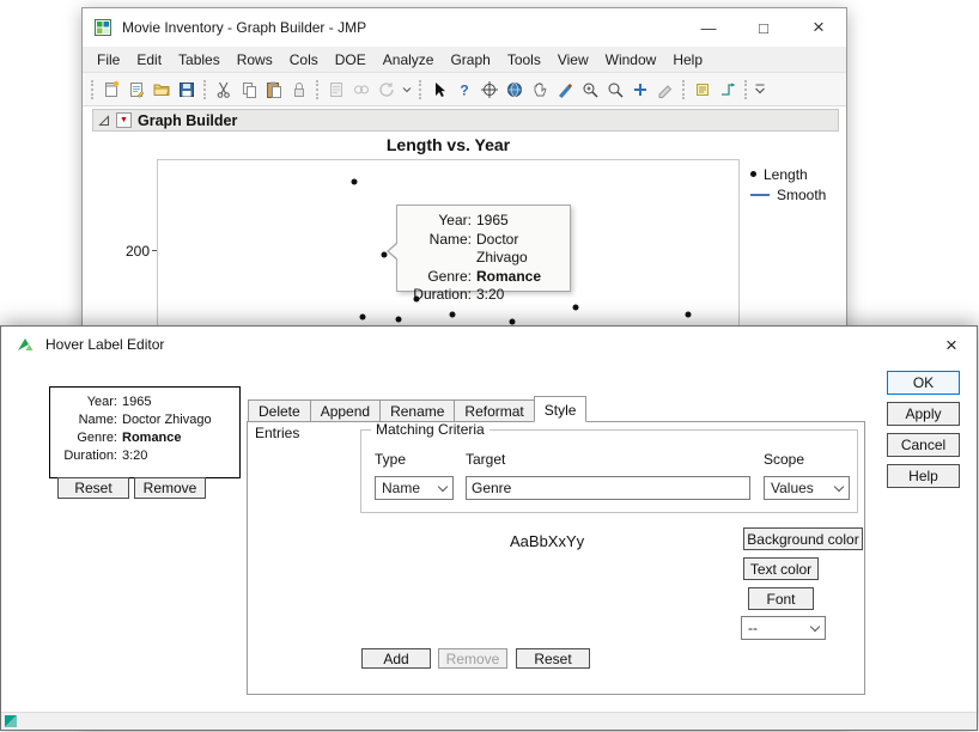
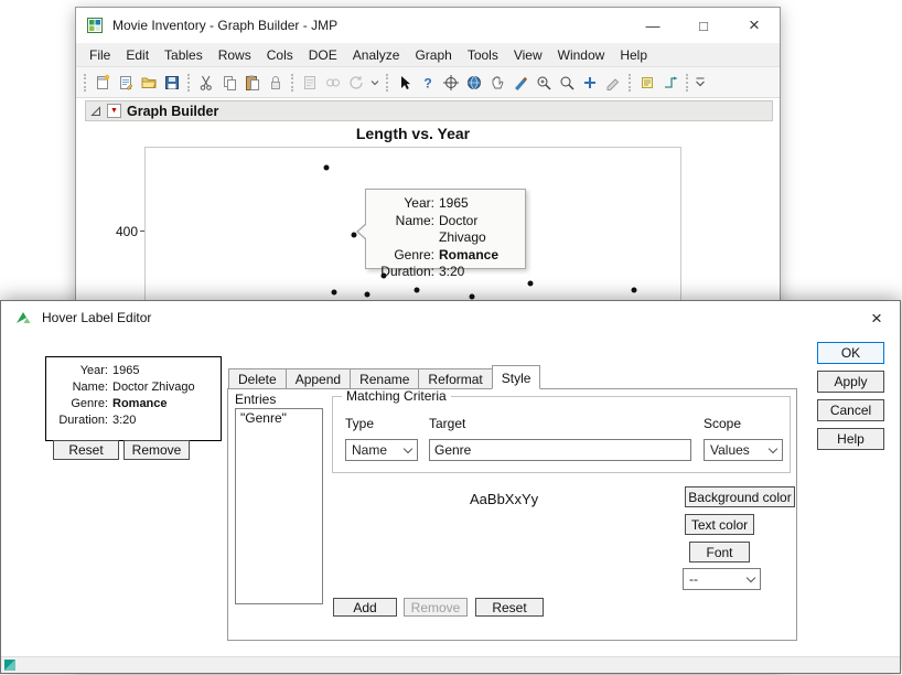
  Movie Inventory - Graph Builder - JMP
  —
  □
  ×
  File
  Edit
  Tables
  Rows
  Cols
  DOE
  Analyze
  Graph
  Tools
  View
  Window
  Help
  ?
  Graph Builder
  Length vs. Year
- 200
+ 400
- Length
- Smooth
  Year:
  1965
  Name:
  Doctor Zhivago
  Genre:
  Romance
  Duration:
  3:20
  Hover Label Editor
  ×
  Year:
  1965
  Name:
  Doctor Zhivago
  Genre:
  Romance
  Duration:
  3:20
  Reset
  Remove
  Delete
  Append
  Rename
  Reformat
  Style
  Entries
+ "Genre"
  Matching Criteria
  Type
  Name
  Target
  Genre
  Scope
  Values
  AaBbXxYy
  Background color
  Text color
  Font
  --
  Add
  Remove
  Reset
  OK
  Apply
  Cancel
  Help
